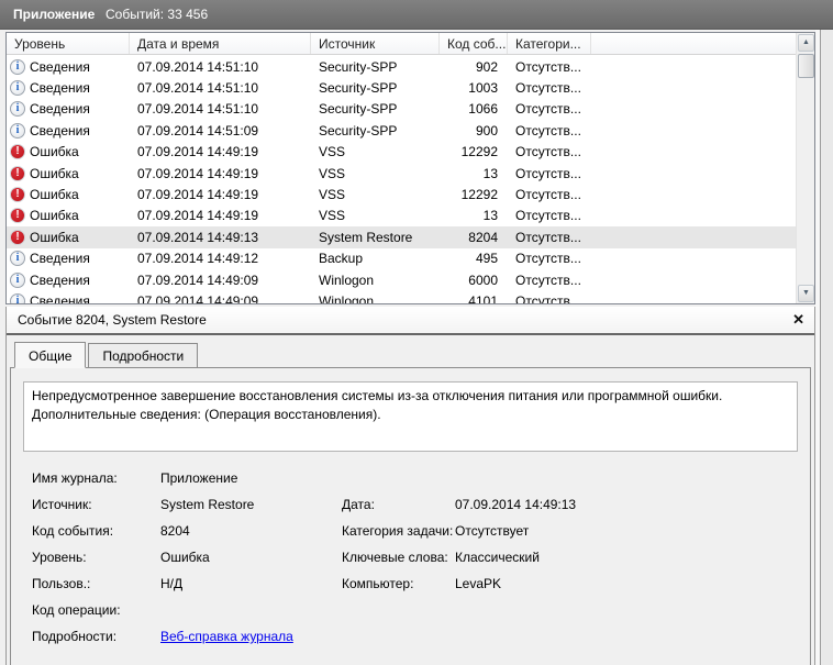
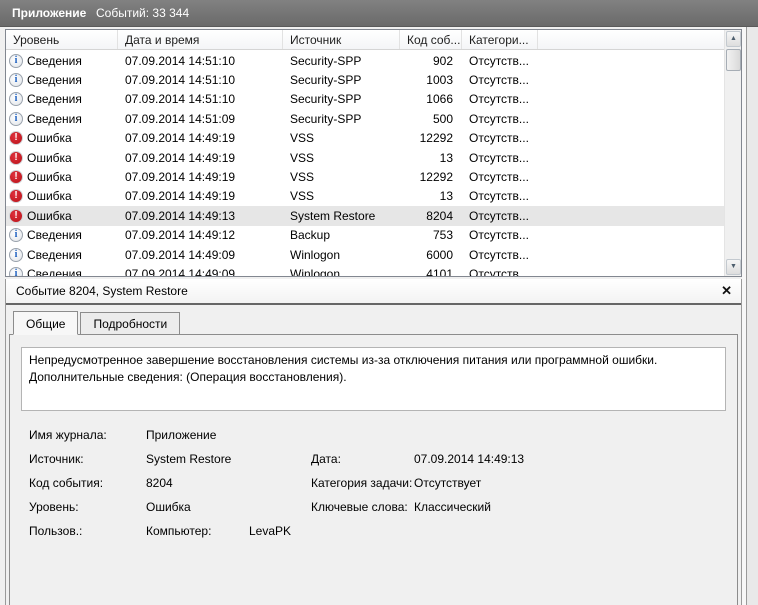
  Приложение
- Событий: 33 456
+ Событий: 33 344
  Уровень
  Дата и время
  Источник
  Код соб...
  Категори...
  i
  Сведения
  07.09.2014 14:51:10
  Security-SPP
  902
  Отсутств...
  i
  Сведения
  07.09.2014 14:51:10
  Security-SPP
  1003
  Отсутств...
  i
  Сведения
  07.09.2014 14:51:10
  Security-SPP
  1066
  Отсутств...
  i
  Сведения
  07.09.2014 14:51:09
  Security-SPP
- 900
+ 500
  Отсутств...
  !
  Ошибка
  07.09.2014 14:49:19
  VSS
  12292
  Отсутств...
  !
  Ошибка
  07.09.2014 14:49:19
  VSS
  13
  Отсутств...
  !
  Ошибка
  07.09.2014 14:49:19
  VSS
  12292
  Отсутств...
  !
  Ошибка
  07.09.2014 14:49:19
  VSS
  13
  Отсутств...
  !
  Ошибка
  07.09.2014 14:49:13
  System Restore
  8204
  Отсутств...
  i
  Сведения
  07.09.2014 14:49:12
  Backup
- 495
+ 753
  Отсутств...
  i
  Сведения
  07.09.2014 14:49:09
  Winlogon
  6000
  Отсутств...
  i
  Сведения
  07.09.2014 14:49:09
  Winlogon
  4101
  Отсутств...
  Событие 8204, System Restore
  ✕
  Общие
  Подробности
  Непредусмотренное завершение восстановления системы из-за отключения питания или программной ошибки.
  Дополнительные сведения: (Операция восстановления).
  Имя журнала:
  Приложение
  Источник:
  System Restore
  Дата:
  07.09.2014 14:49:13
  Код события:
  8204
  Категория задачи:
  Отсутствует
  Уровень:
  Ошибка
  Ключевые слова:
  Классический
  Пользов.:
- Н/Д
  Компьютер:
  LevaPK
- Код операции:
- Подробности:
- Веб-справка журнала
